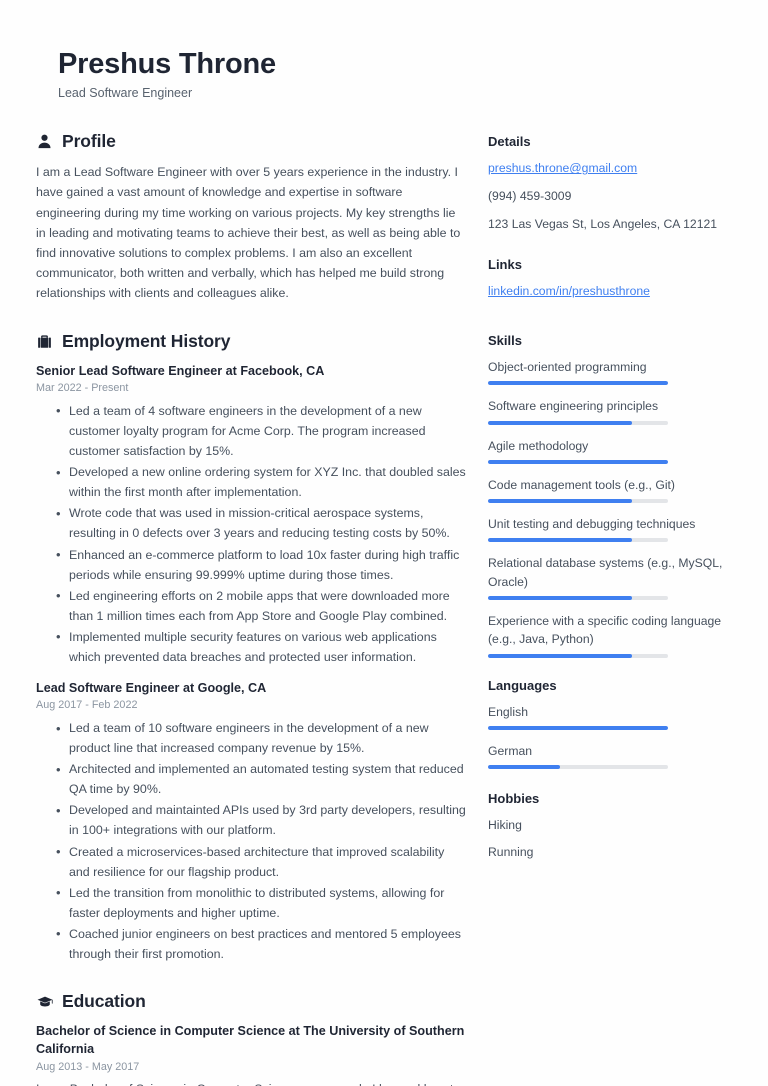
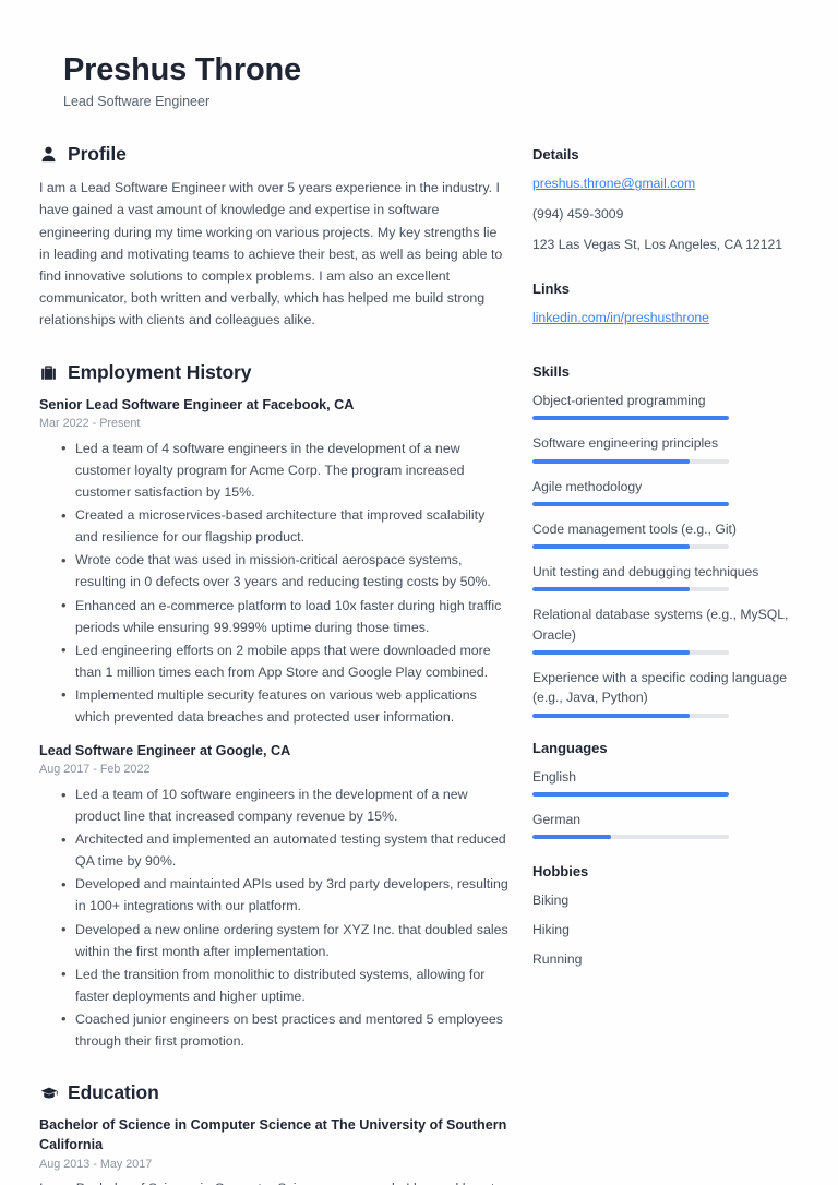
  Preshus Throne
  Lead Software Engineer
  Profile
  I am a Lead Software Engineer with over 5 years experience in the industry. I have gained a vast amount of knowledge and expertise in software engineering during my time working on various projects. My key strengths lie in leading and motivating teams to achieve their best, as well as being able to find innovative solutions to complex problems. I am also an excellent communicator, both written and verbally, which has helped me build strong relationships with clients and colleagues alike.
  Employment History
  Senior Lead Software Engineer at Facebook, CA
  Mar 2022 - Present
  Led a team of 4 software engineers in the development of a new customer loyalty program for Acme Corp. The program increased customer satisfaction by 15%.
- Developed a new online ordering system for XYZ Inc. that doubled sales within the first month after implementation.
+ Created a microservices-based architecture that improved scalability and resilience for our flagship product.
  Wrote code that was used in mission-critical aerospace systems, resulting in 0 defects over 3 years and reducing testing costs by 50%.
  Enhanced an e-commerce platform to load 10x faster during high traffic periods while ensuring 99.999% uptime during those times.
  Led engineering efforts on 2 mobile apps that were downloaded more than 1 million times each from App Store and Google Play combined.
  Implemented multiple security features on various web applications which prevented data breaches and protected user information.
  Lead Software Engineer at Google, CA
  Aug 2017 - Feb 2022
  Led a team of 10 software engineers in the development of a new product line that increased company revenue by 15%.
  Architected and implemented an automated testing system that reduced QA time by 90%.
  Developed and maintainted APIs used by 3rd party developers, resulting in 100+ integrations with our platform.
- Created a microservices-based architecture that improved scalability and resilience for our flagship product.
+ Developed a new online ordering system for XYZ Inc. that doubled sales within the first month after implementation.
  Led the transition from monolithic to distributed systems, allowing for faster deployments and higher uptime.
  Coached junior engineers on best practices and mentored 5 employees through their first promotion.
  Education
  Bachelor of Science in Computer Science at The University of Southern California
  Aug 2013 - May 2017
  Details
  preshus.throne@gmail.com
  (994) 459-3009
  123 Las Vegas St, Los Angeles, CA 12121
  Links
  linkedin.com/in/preshusthrone
  Skills
  Object-oriented programming
  Software engineering principles
  Agile methodology
  Code management tools (e.g., Git)
  Unit testing and debugging techniques
  Relational database systems (e.g., MySQL, Oracle)
  Experience with a specific coding language (e.g., Java, Python)
  Languages
  English
  German
  Hobbies
+ Biking
  Hiking
  Running
